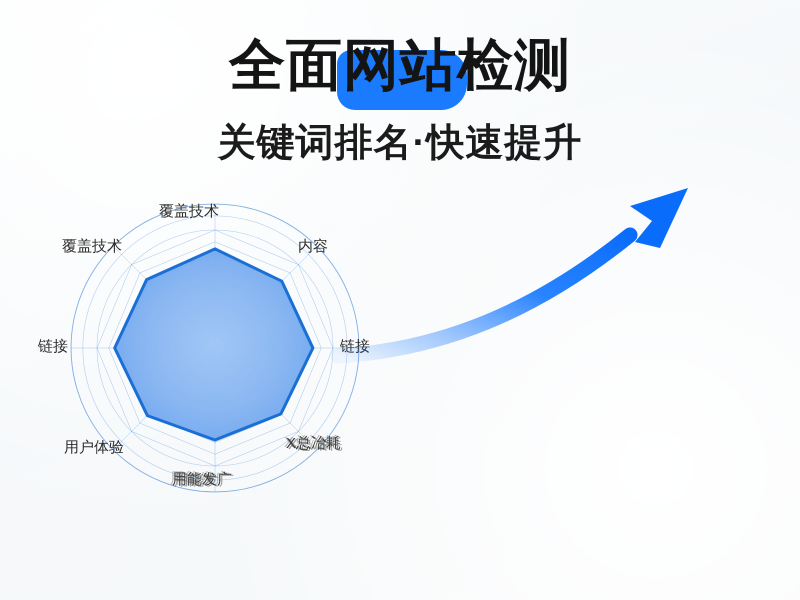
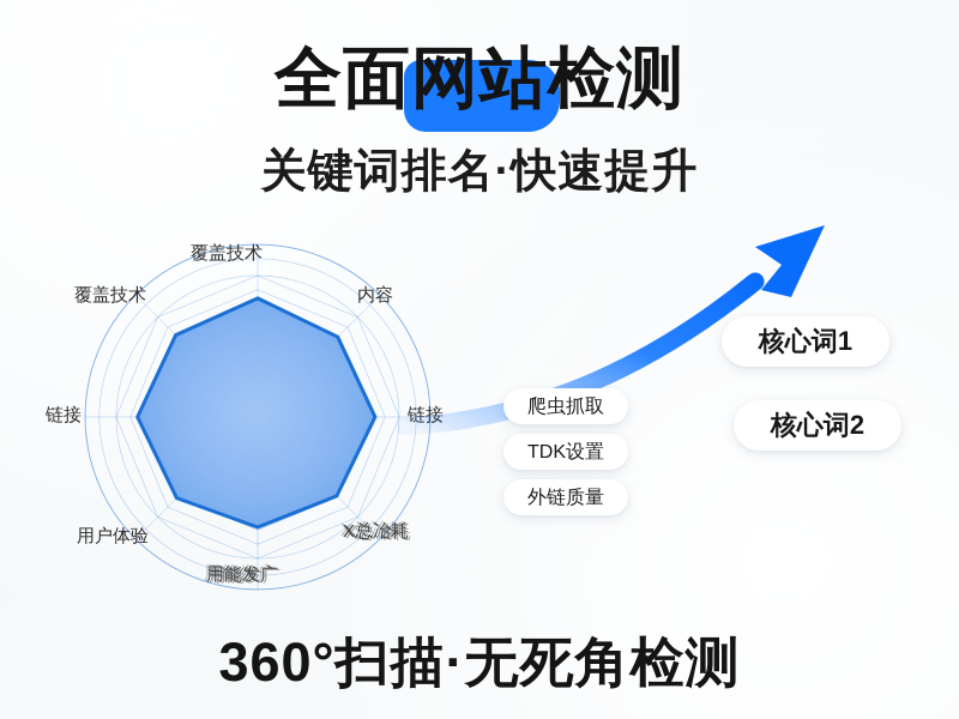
  全面网站检测
  关键词排名·快速提升
  覆盖技术
  内容
  X总冶耗
  用能发广
  用户体验
  链接
  覆盖技术
+ 爬虫抓取
+ TDK设置
+ 外链质量
+ 核心词1
+ 核心词2
+ 360°扫描·无死角检测
